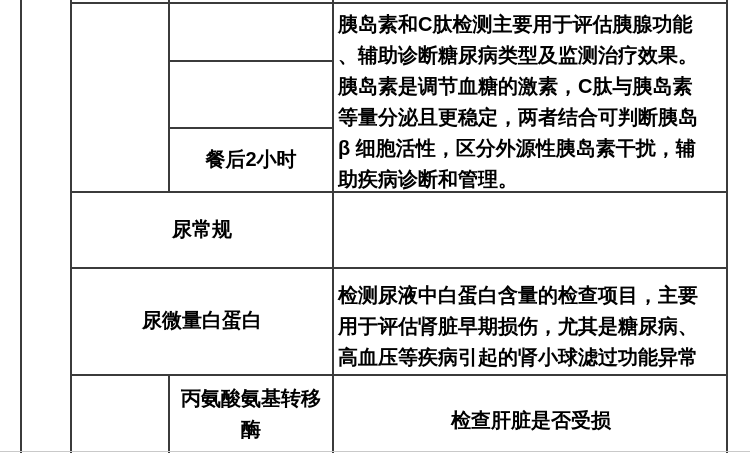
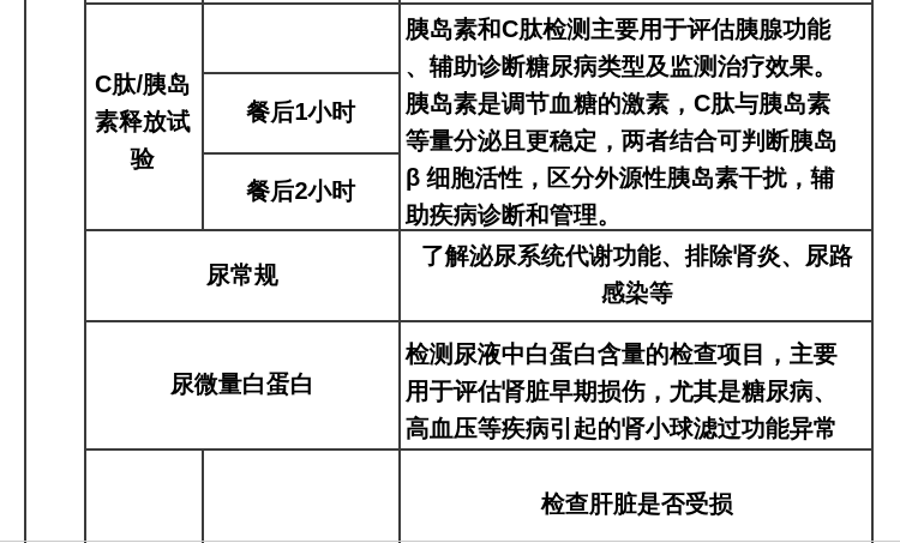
+ C肽/胰岛
+ 素释放试
+ 验
+ 餐后1小时
  餐后2小时
  胰岛素和C肽检测主要用于评估胰腺功能
  、辅助诊断糖尿病类型及监测治疗效果。
  胰岛素是调节血糖的激素，C肽与胰岛素
  等量分泌且更稳定，两者结合可判断胰岛
  β 细胞活性，区分外源性胰岛素干扰，辅
  助疾病诊断和管理。
  尿常规
+ 了解泌尿系统代谢功能、排除肾炎、尿路
+ 感染等
  尿微量白蛋白
  检测尿液中白蛋白含量的检查项目，主要
  用于评估肾脏早期损伤，尤其是糖尿病、
  高血压等疾病引起的肾小球滤过功能异常
- 丙氨酸氨基转移
- 酶
  检查肝脏是否受损
